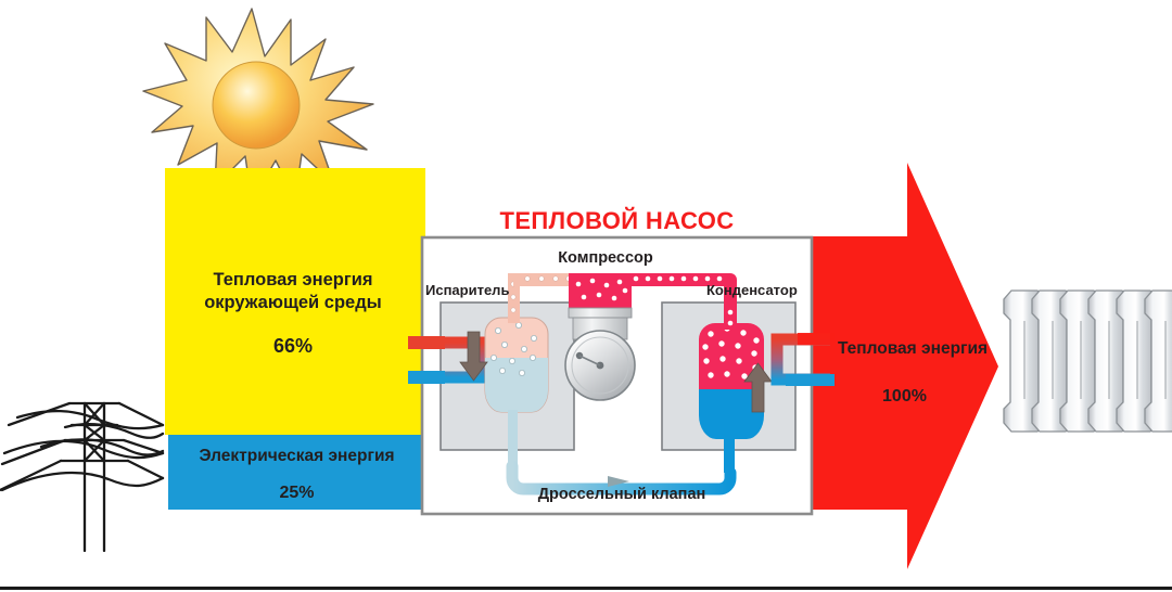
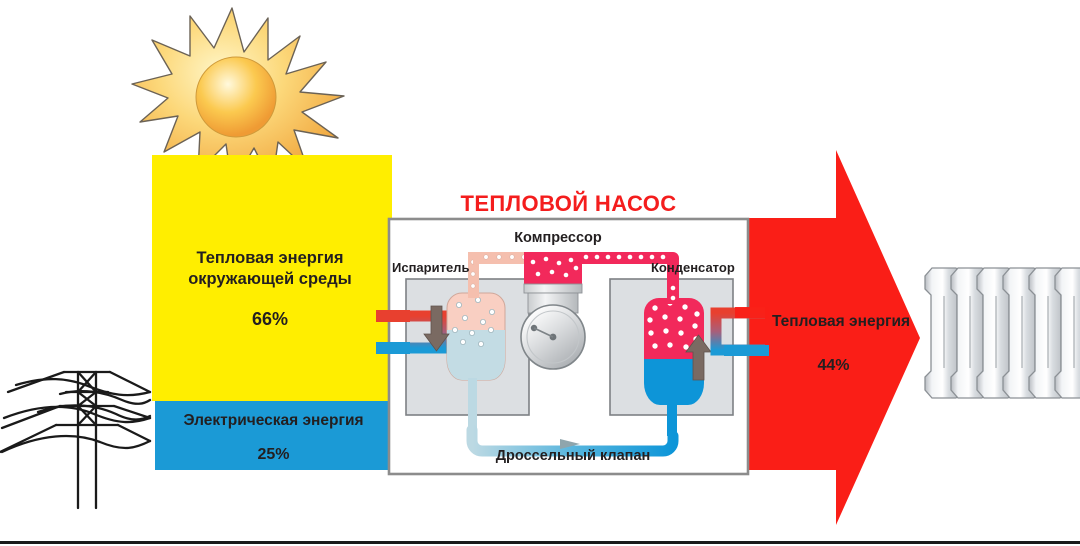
  ТЕПЛОВОЙ НАСОС
  Тепловая энергия
  окружающей среды
  66%
  Электрическая энергия
  25%
  Тепловая энергия
- 100%
+ 44%
  Испаритель
  Компрессор
  Конденсатор
  Дроссельный клапан
